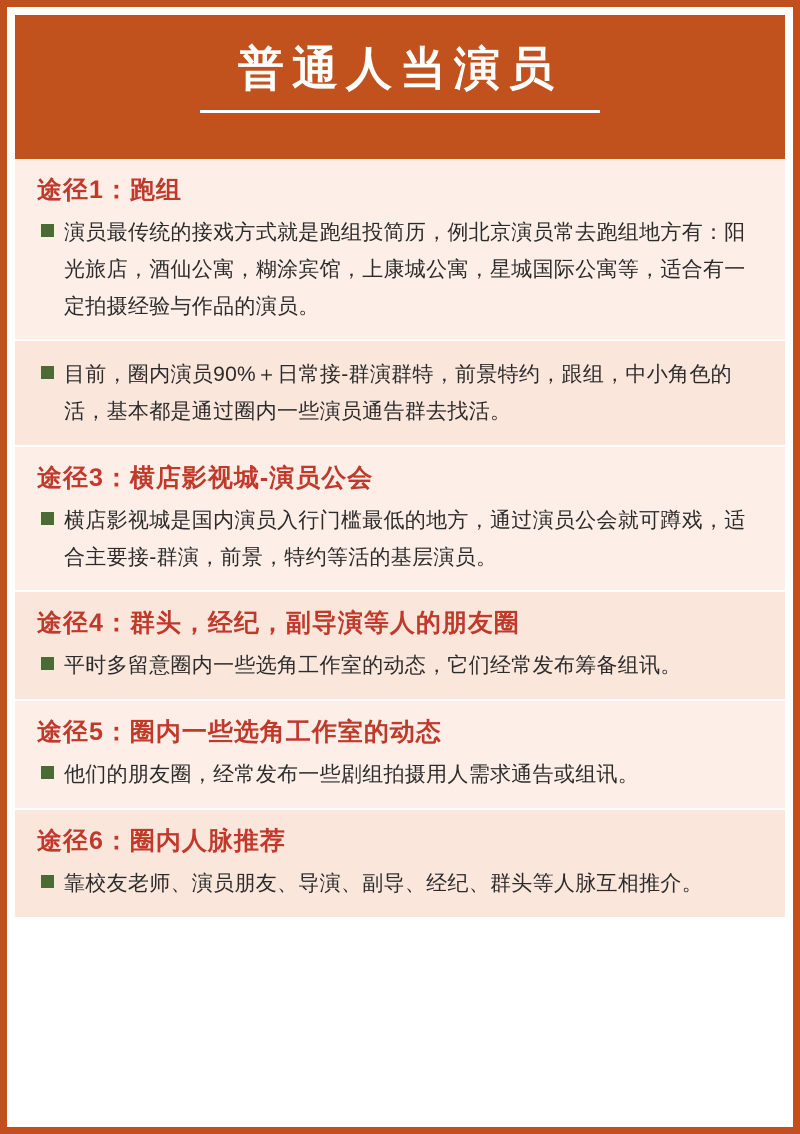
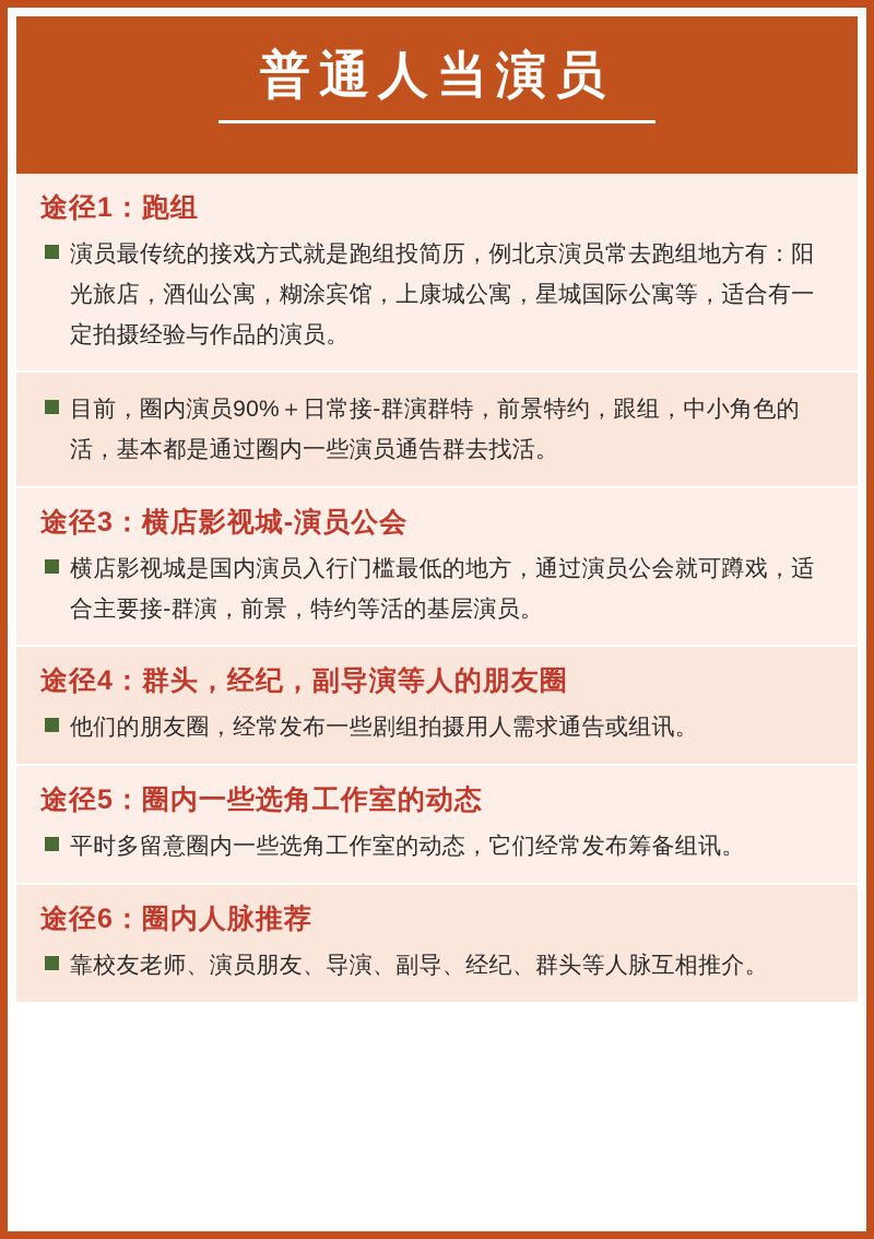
  普通人当演员
  途径1：跑组
  演员最传统的接戏方式就是跑组投简历，例北京演员常去跑组地方有：阳光旅店，酒仙公寓，糊涂宾馆，上康城公寓，星城国际公寓等，适合有一定拍摄经验与作品的演员。
  目前，圈内演员90%＋日常接-群演群特，前景特约，跟组，中小角色的活，基本都是通过圈内一些演员通告群去找活。
  途径3：横店影视城-演员公会
  横店影视城是国内演员入行门槛最低的地方，通过演员公会就可蹲戏，适合主要接-群演，前景，特约等活的基层演员。
  途径4：群头，经纪，副导演等人的朋友圈
- 平时多留意圈内一些选角工作室的动态，它们经常发布筹备组讯。
+ 他们的朋友圈，经常发布一些剧组拍摄用人需求通告或组讯。
  途径5：圈内一些选角工作室的动态
- 他们的朋友圈，经常发布一些剧组拍摄用人需求通告或组讯。
+ 平时多留意圈内一些选角工作室的动态，它们经常发布筹备组讯。
  途径6：圈内人脉推荐
  靠校友老师、演员朋友、导演、副导、经纪、群头等人脉互相推介。
